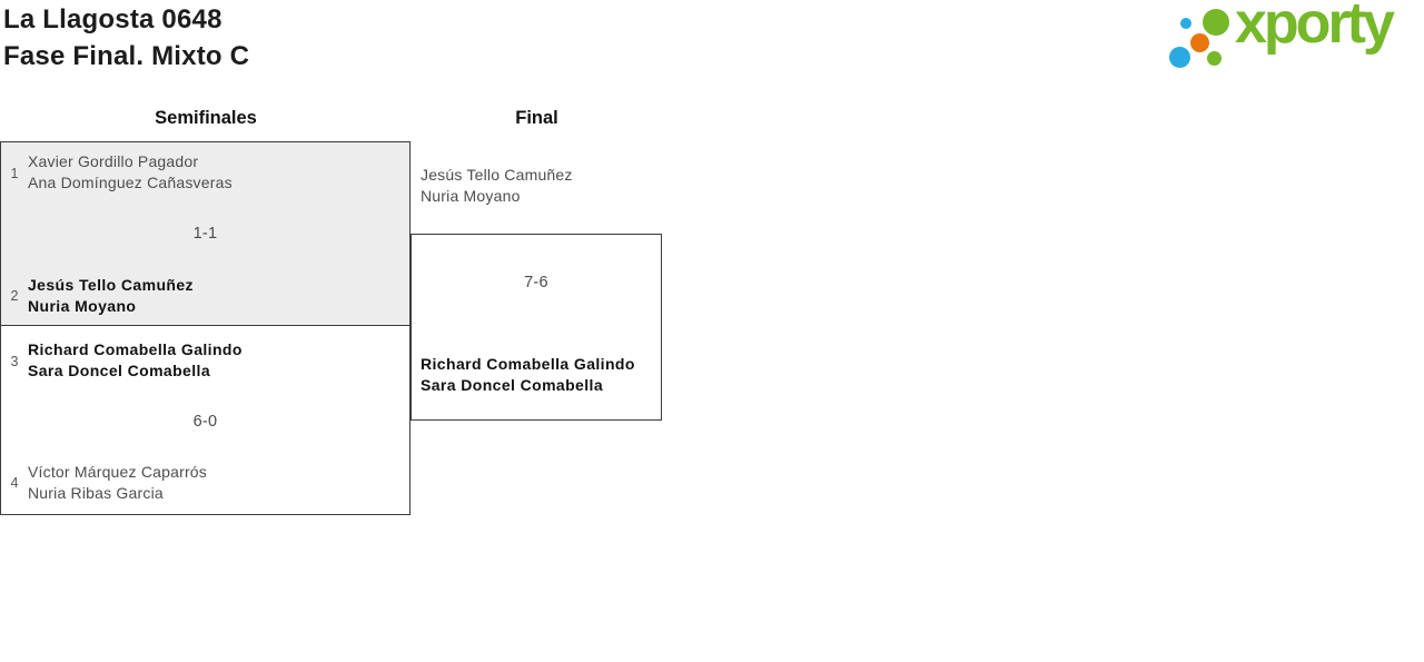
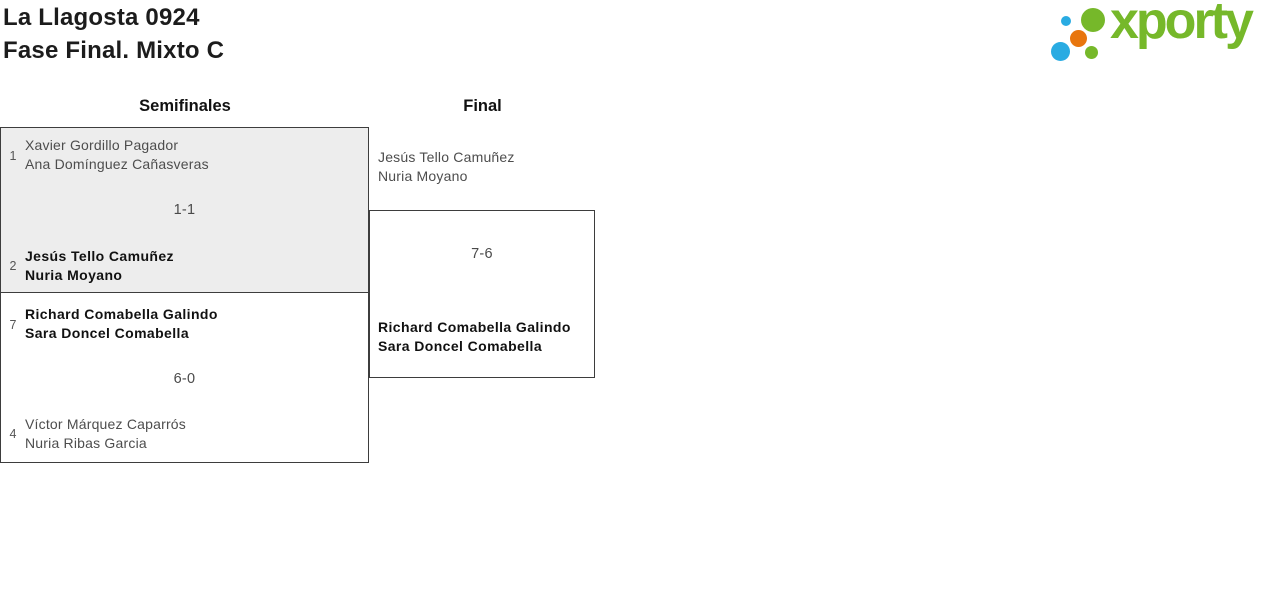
- La Llagosta 0648
+ La Llagosta 0924
  Fase Final. Mixto C
  xporty
  Semifinales
  Final
  1
  Xavier Gordillo Pagador
  Ana Domínguez Cañasveras
  1-1
  2
  Jesús Tello Camuñez
  Nuria Moyano
- 3
+ 7
  Richard Comabella Galindo
  Sara Doncel Comabella
  6-0
  4
  Víctor Márquez Caparrós
  Nuria Ribas Garcia
  Jesús Tello Camuñez
  Nuria Moyano
  7-6
  Richard Comabella Galindo
  Sara Doncel Comabella
